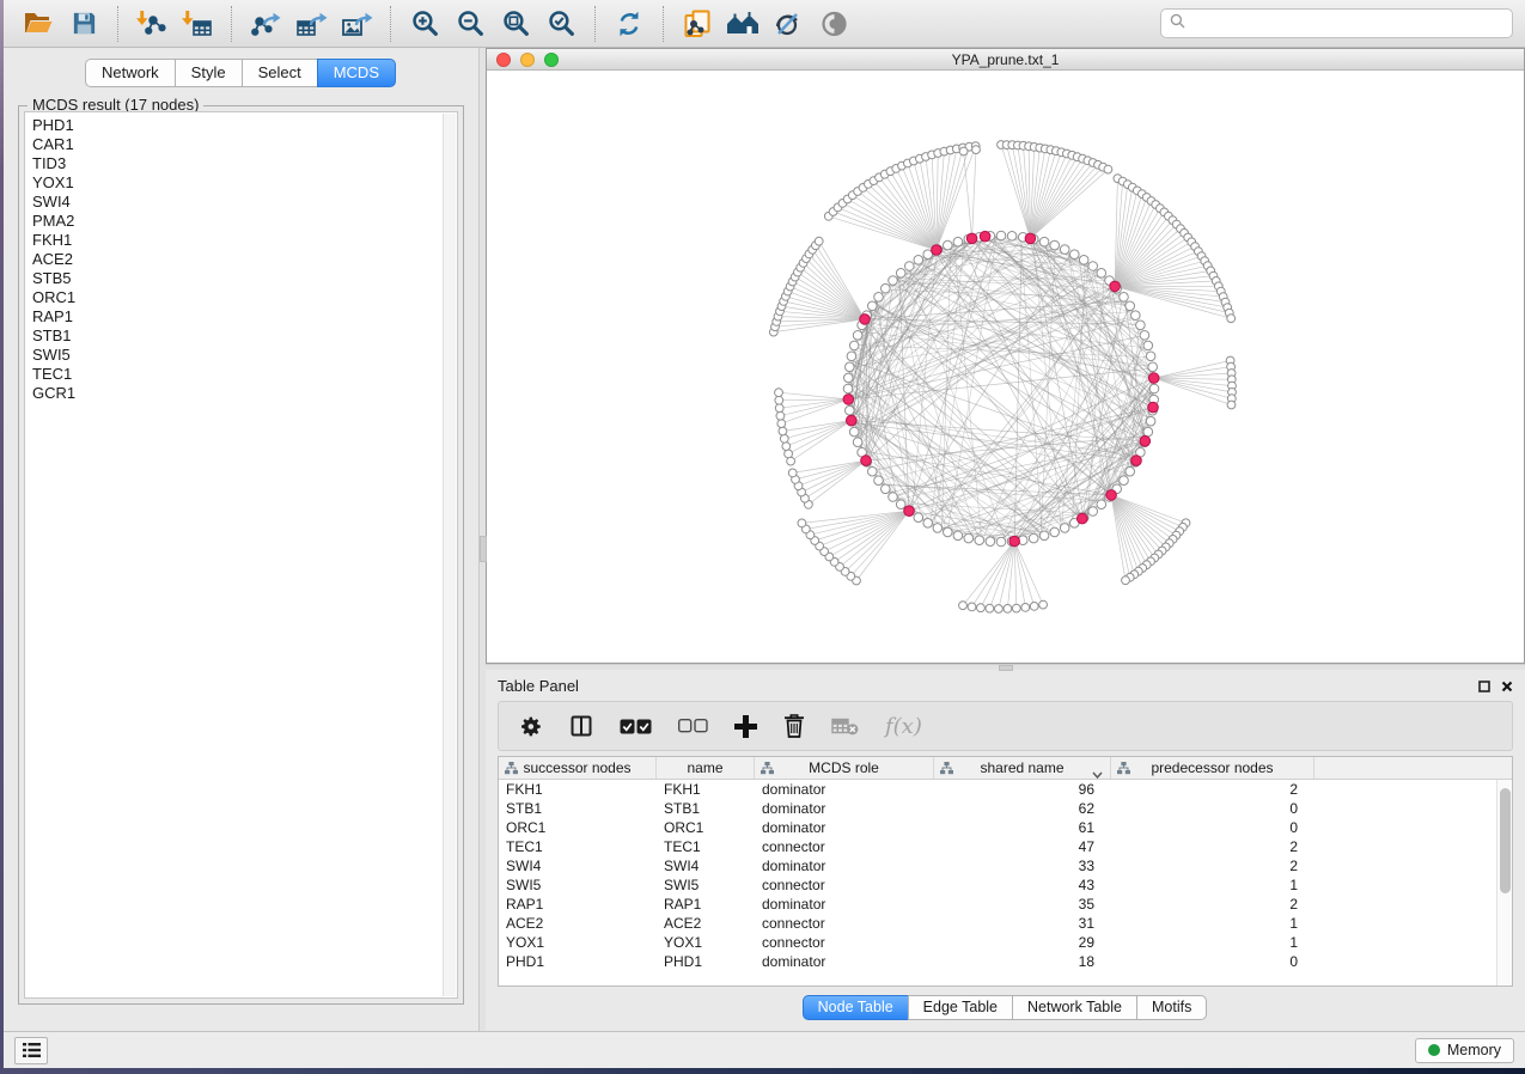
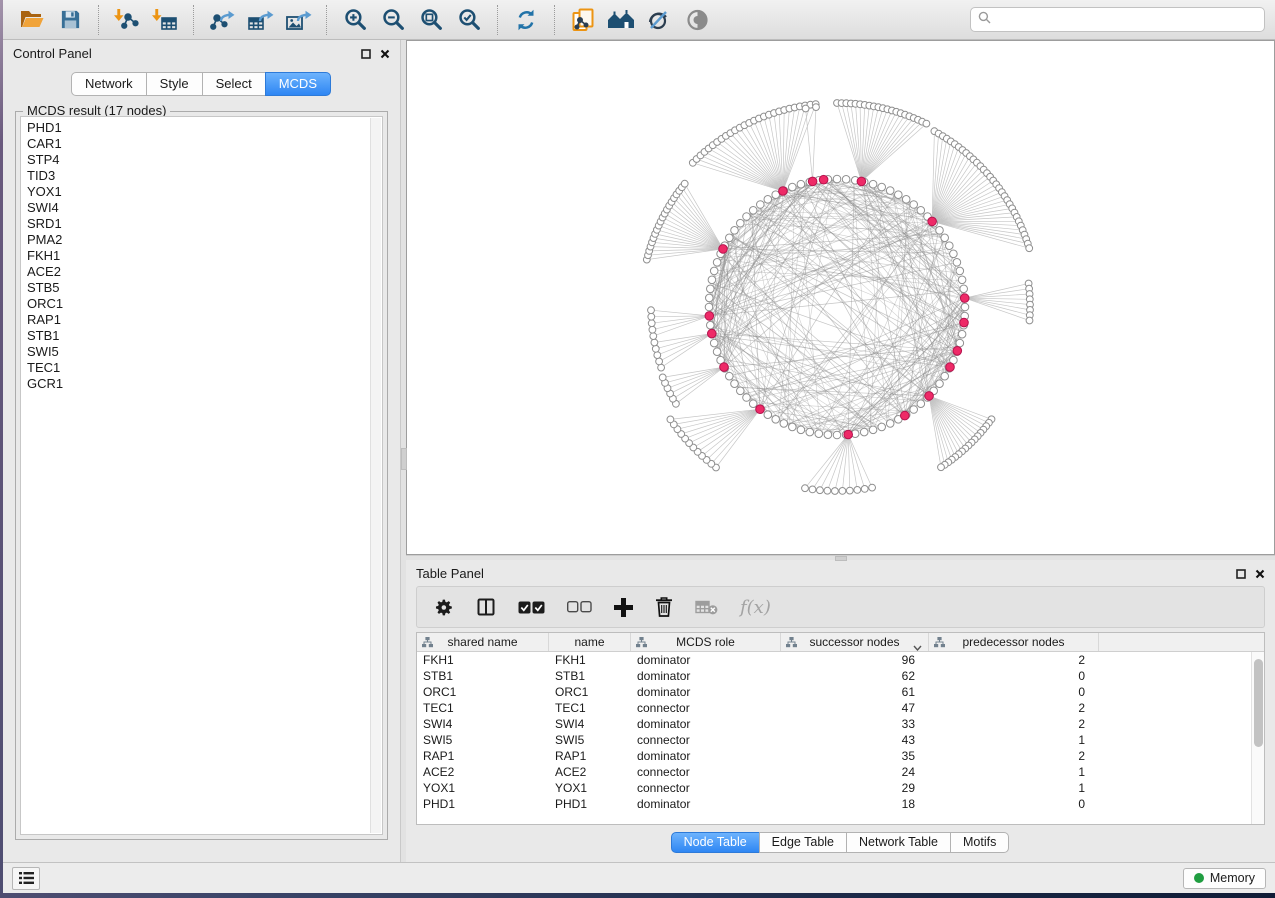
+ Control Panel
  Network
  Style
  Select
  MCDS
  MCDS result (17 nodes)
  PHD1
  CAR1
+ STP4
  TID3
  YOX1
  SWI4
+ SRD1
  PMA2
  FKH1
  ACE2
  STB5
  ORC1
  RAP1
  STB1
  SWI5
  TEC1
  GCR1
- YPA_prune.txt_1
  Table Panel
  f(x)
- successor nodes
+ shared name
  name
  MCDS role
- shared name
+ successor nodes
  predecessor nodes
  FKH1
  FKH1
  dominator
  96
  2
  STB1
  STB1
  dominator
  62
  0
  ORC1
  ORC1
  dominator
  61
  0
  TEC1
  TEC1
  connector
  47
  2
  SWI4
  SWI4
  dominator
  33
  2
  SWI5
  SWI5
  connector
  43
  1
  RAP1
  RAP1
  dominator
  35
  2
  ACE2
  ACE2
  connector
- 31
+ 24
  1
  YOX1
  YOX1
  connector
  29
  1
  PHD1
  PHD1
  dominator
  18
  0
  Node Table
  Edge Table
  Network Table
  Motifs
  Memory
